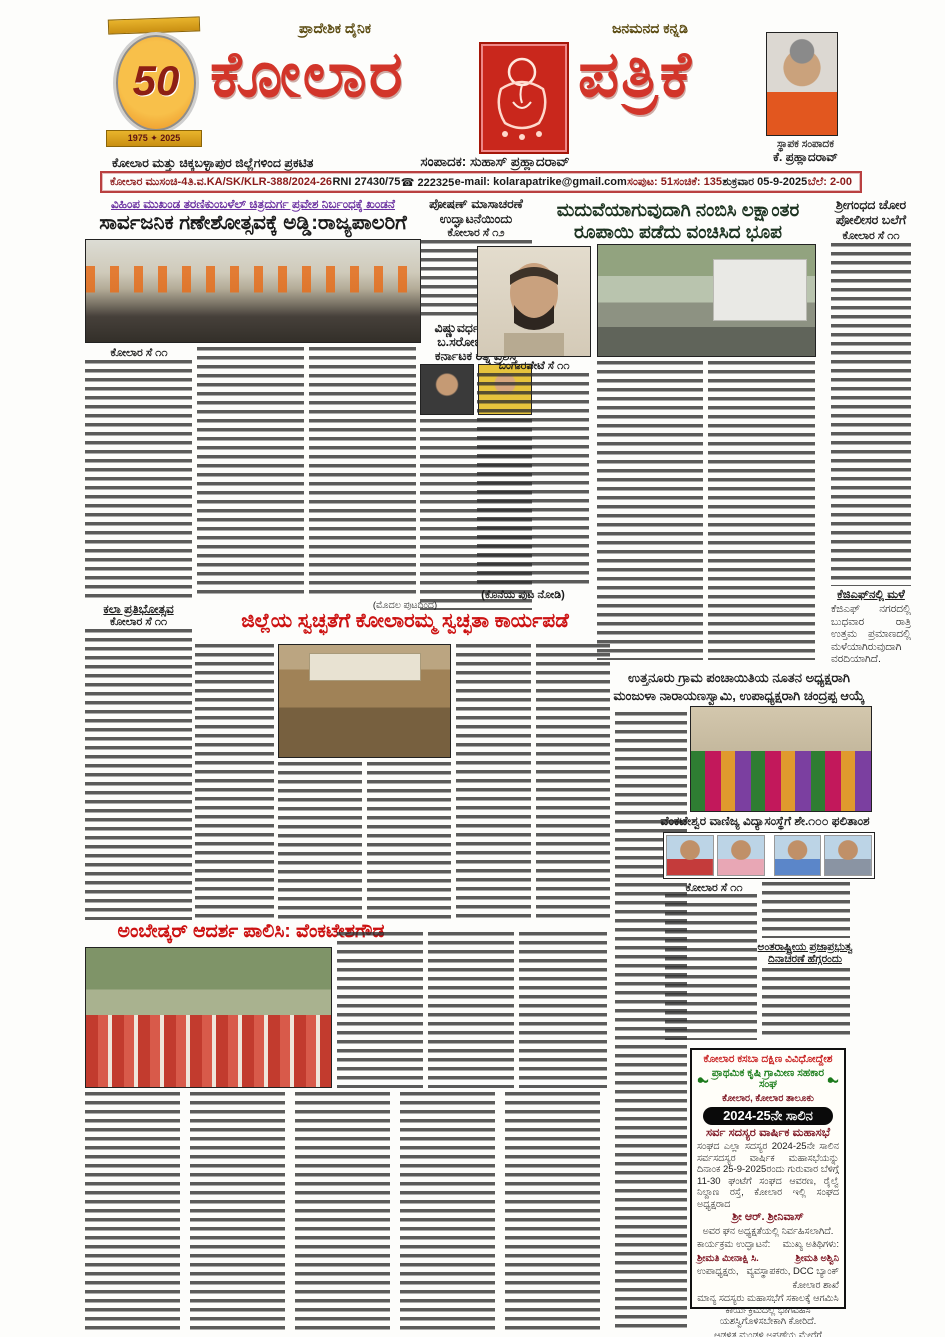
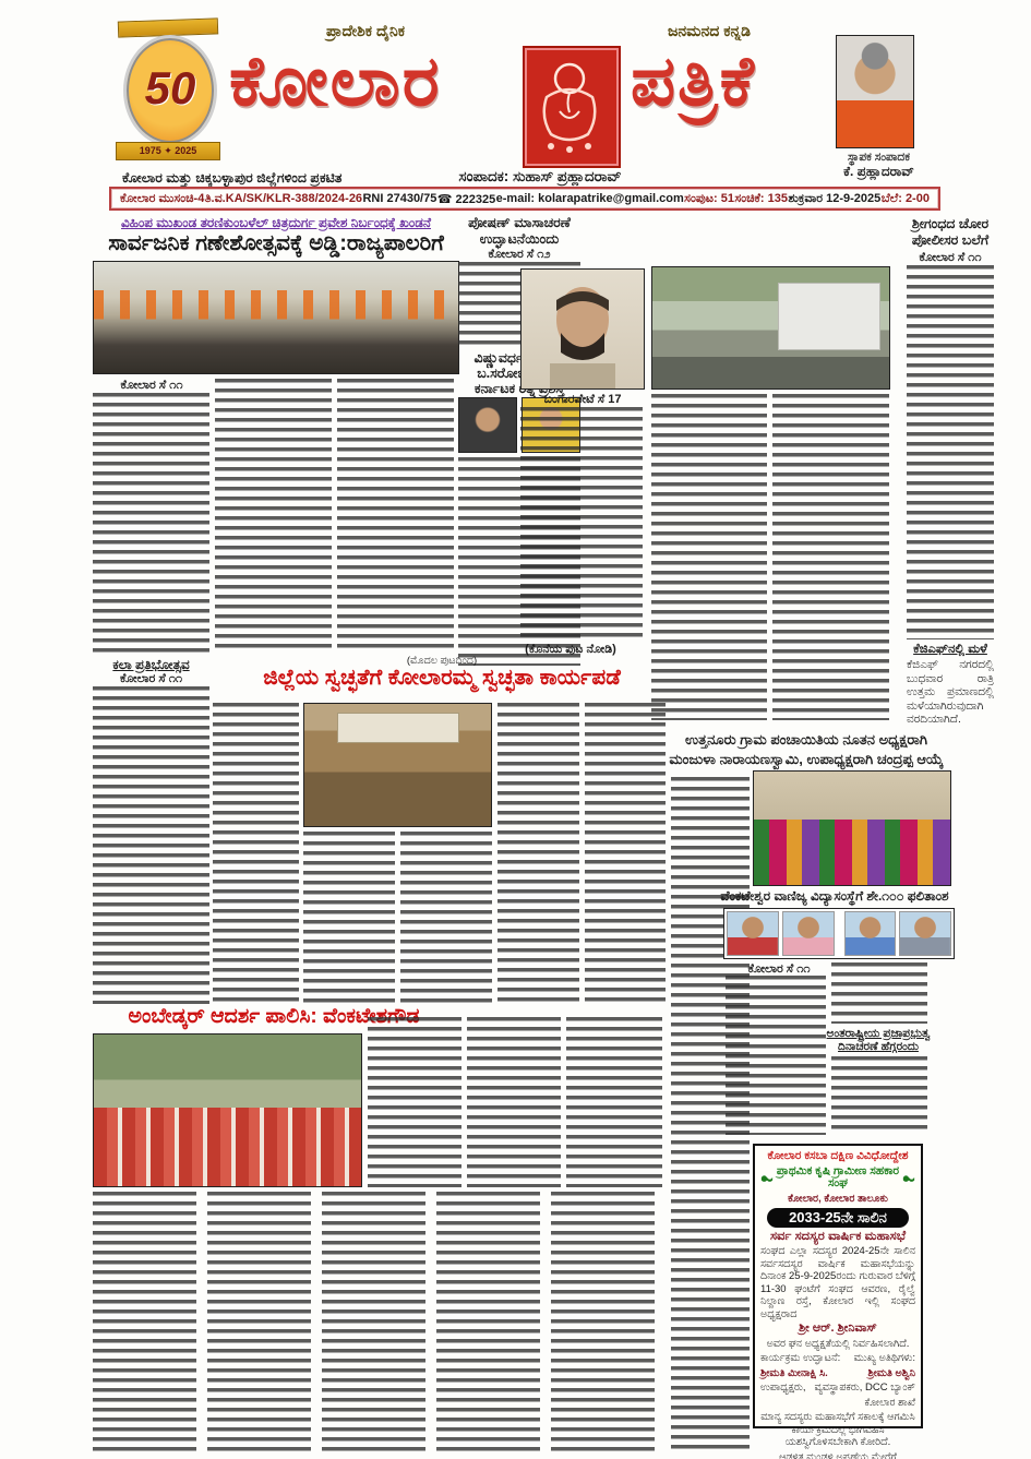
  50
  1975 ✦ 2025
  ಪ್ರಾದೇಶಿಕ ದೈನಿಕ
  ಜನಮನದ ಕನ್ನಡಿ
  ಕೋಲಾರ
  ಪತ್ರಿಕೆ
  ಸ್ಥಾಪಕ ಸಂಪಾದಕ
  ಕೆ. ಪ್ರಹ್ಲಾದರಾವ್
  ಕೋಲಾರ ಮತ್ತು ಚಿಕ್ಕಬಳ್ಳಾಪುರ ಜಿಲ್ಲೆಗಳಿಂದ ಪ್ರಕಟಿತ
  ಸಂಪಾದಕ: ಸುಹಾಸ್ ಪ್ರಹ್ಲಾದರಾವ್
  ಕೋಲಾರ ಮುಸಂಚಿ-4
  ತಿ.ವ.KA/SK/KLR-388/2024-26
  RNI 27430/75
  ☎ 222325
  e-mail: kolarapatrike@gmail.com
  ಸಂಪುಟ: 51
  ಸಂಚಿಕೆ: 135
- ಶುಕ್ರವಾರ 05-9-2025
+ ಶುಕ್ರವಾರ 12-9-2025
  ಬೆಲೆ: 2-00
  ವಿಹಿಂಪ ಮುಖಂಡ ತರಣಿಕುಂಬಳೆಲ್ ಚಿತ್ರದುರ್ಗ ಪ್ರವೇಶ ನಿರ್ಬಂಧಕ್ಕೆ ಖಂಡನೆ
  ಸಾರ್ವಜನಿಕ ಗಣೇಶೋತ್ಸವಕ್ಕೆ ಅಡ್ಡಿ:ರಾಜ್ಯಪಾಲರಿಗೆ
  ಕೋಲಾರ ಸೆ ೧೧
  ಕಲಾ ಪ್ರತಿಭೋತ್ಸವ
  ಕೋಲಾರ ಸೆ ೧೧
  ಪೋಷಣ್ ಮಾಸಾಚರಣೆ ಉದ್ಘಾಟನೆಯಿಂದು
  ಕೋಲಾರ ಸೆ ೧೨
- ಮದುವೆಯಾಗುವುದಾಗಿ ನಂಬಿಸಿ ಲಕ್ಷಾಂತರ ರೂಪಾಯಿ ಪಡೆದು ವಂಚಿಸಿದ ಭೂಪ
- ಬಂಗಾರಪೇಟೆ ಸೆ ೧೧
+ ಬಂಗಾರಪೇಟೆ ಸೆ 17
  (ಕೊನೆಯ ಪುಟ ನೋಡಿ)
  ಶ್ರೀಗಂಧದ ಚೋರ ಪೋಲೀಸರ ಬಲೆಗೆ
  ಕೋಲಾರ ಸೆ ೧೧
  ಕೆಜಿಎಫ್‌ನಲ್ಲಿ ಮಳೆ
  ಕೆಜಿಎಫ್ ನಗರದಲ್ಲಿ ಬುಧವಾರ ರಾತ್ರಿ ಉತ್ತಮ ಪ್ರಮಾಣದಲ್ಲಿ ಮಳೆಯಾಗಿರುವುದಾಗಿ ವರದಿಯಾಗಿದೆ.
  (ಮೊದಲ ಪುಟದಿಂದ)
  ಜಿಲ್ಲೆಯ ಸ್ವಚ್ಛತೆಗೆ ಕೋಲಾರಮ್ಮ ಸ್ವಚ್ಛತಾ ಕಾರ್ಯಪಡೆ
  ಉತ್ತನೂರು ಗ್ರಾಮ ಪಂಚಾಯಿತಿಯ ನೂತನ ಅಧ್ಯಕ್ಷರಾಗಿ
  ಮಂಜುಳಾ ನಾರಾಯಣಸ್ವಾಮಿ, ಉಪಾಧ್ಯಕ್ಷರಾಗಿ ಚಂದ್ರಪ್ಪ ಆಯ್ಕೆ
  ವೆಂಕಟೇಶ್ವರ ವಾಣಿಜ್ಯ ವಿದ್ಯಾಸಂಸ್ಥೆಗೆ ಶೇ.೧೦೦ ಫಲಿತಾಂಶ
  ಕೋಲಾರ ಸೆ ೧೧
  ಅಂತರಾಷ್ಟ್ರೀಯ ಪ್ರಜಾಪ್ರಭುತ್ವ
  ದಿನಾಚರಣೆ ಹೆಗ್ಗರಂದು
  ಅಂಬೇಡ್ಕರ್ ಆದರ್ಶ ಪಾಲಿಸಿ: ವೆಂಕಟೇ
  ಕೋಲಾರ ಕಸಬಾ ದಕ್ಷಿಣ ವಿವಿಧೋದ್ದೇಶ
  ಪ್ರಾಥಮಿಕ ಕೃಷಿ ಗ್ರಾಮೀಣ ಸಹಕಾರ ಸಂಘ
  ಕೋಲಾರ, ಕೋಲಾರ ತಾಲೂಕು
- 2024-25ನೇ ಸಾಲಿನ
+ 2033-25ನೇ ಸಾಲಿನ
  ಸರ್ವ ಸದಸ್ಯರ ವಾರ್ಷಿಕ ಮಹಾಸಭೆ
  ಸಂಘದ ಎಲ್ಲಾ ಸದಸ್ಯರ 2024-25ನೇ ಸಾಲಿನ ಸರ್ವಸದಸ್ಯರ ವಾರ್ಷಿಕ ಮಹಾಸಭೆಯನ್ನು ದಿನಾಂಕ 25-9-2025ರಂದು ಗುರುವಾರ ಬೆಳಿಗ್ಗೆ 11-30 ಘಂಟೆಗೆ ಸಂಘದ ಆವರಣ, ರೈಲ್ವೆ ನಿಲ್ದಾಣ ರಸ್ತೆ, ಕೋಲಾರ ಇಲ್ಲಿ ಸಂಘದ ಅಧ್ಯಕ್ಷರಾದ
  ಶ್ರೀ ಆರ್. ಶ್ರೀನಿವಾಸ್
  ಅವರ ಘನ ಅಧ್ಯಕ್ಷತೆಯಲ್ಲಿ ನಿರ್ವಹಿಸಲಾಗಿದೆ.
  ಕಾರ್ಯಕ್ರಮ ಉದ್ಘಾಟನೆ:
  ಮುಖ್ಯ ಅತಿಥಿಗಳು:
  ಶ್ರೀಮತಿ ಮೀನಾಕ್ಷಿ ಸಿ.
  ಶ್ರೀಮತಿ ಅಶ್ವಿನಿ
  ಉಪಾಧ್ಯಕ್ಷರು,
  ವ್ಯವಸ್ಥಾಪಕರು, DCC ಬ್ಯಾಂಕ್
  ಕೋಲಾರ ಶಾಖೆ
  ಮಾನ್ಯ ಸದಸ್ಯರು ಮಹಾಸಭೆಗೆ ಸಕಾಲಕ್ಕೆ ಆಗಮಿಸಿ ಕಾರ್ಯಕ್ರಮದಲ್ಲಿ ಭಾಗವಹಿಸಿ ಯಶಸ್ವಿಗೊಳಿಸಬೇಕಾಗಿ ಕೋರಿದೆ.
  ಆಡಳಿತ ಮಂಡಳಿ ಅಪ್ಪಣೆಯ ಮೇರೆಗೆ
